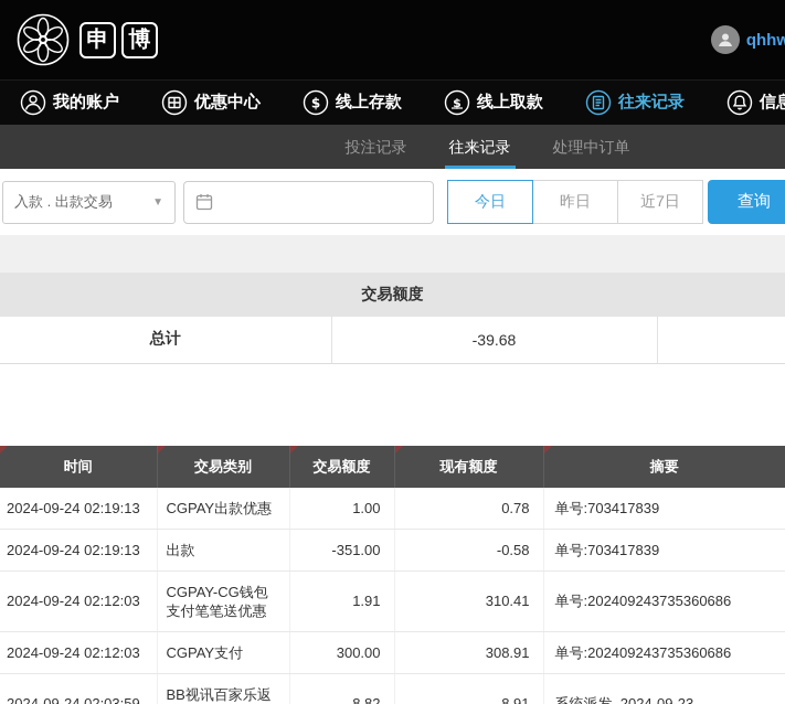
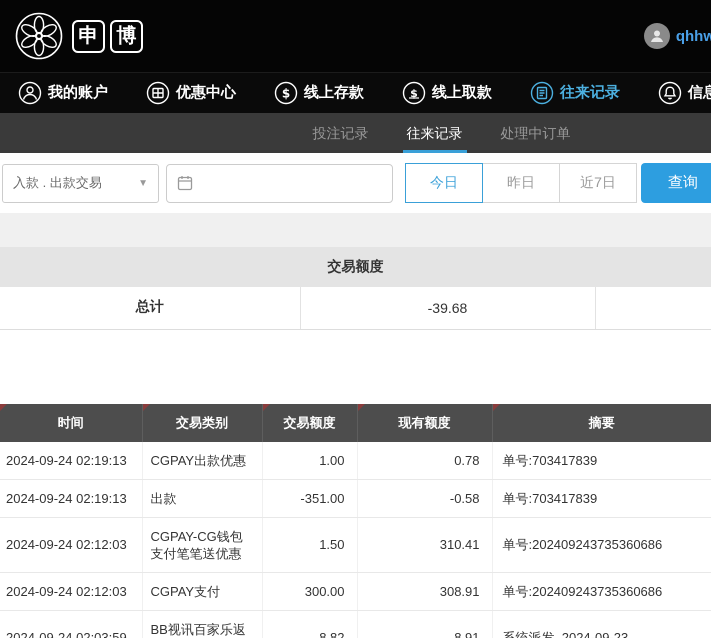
  申
  博
  qhhw
  我的账户
  优惠中心
  $
  线上存款
  $
  线上取款
  往来记录
  投注记录
  往来记录
  处理中订单
  入款 . 出款交易
  ▼
  今日
  昨日
  近7日
  查询
  交易额度
  总计	-39.68
  时间	交易类别	交易额度	现有额度	摘要
  2024-09-24 02:19:13	CGPAY出款优惠	1.00	0.78	单号:703417839
  2024-09-24 02:19:13	出款	-351.00	-0.58	单号:703417839
- 2024-09-24 02:12:03	CGPAY-CG钱包支付笔笔送优惠	1.91	310.41	单号:202409243735360686
+ 2024-09-24 02:12:03	CGPAY-CG钱包支付笔笔送优惠	1.50	310.41	单号:202409243735360686
  2024-09-24 02:12:03	CGPAY支付	300.00	308.91	单号:202409243735360686
